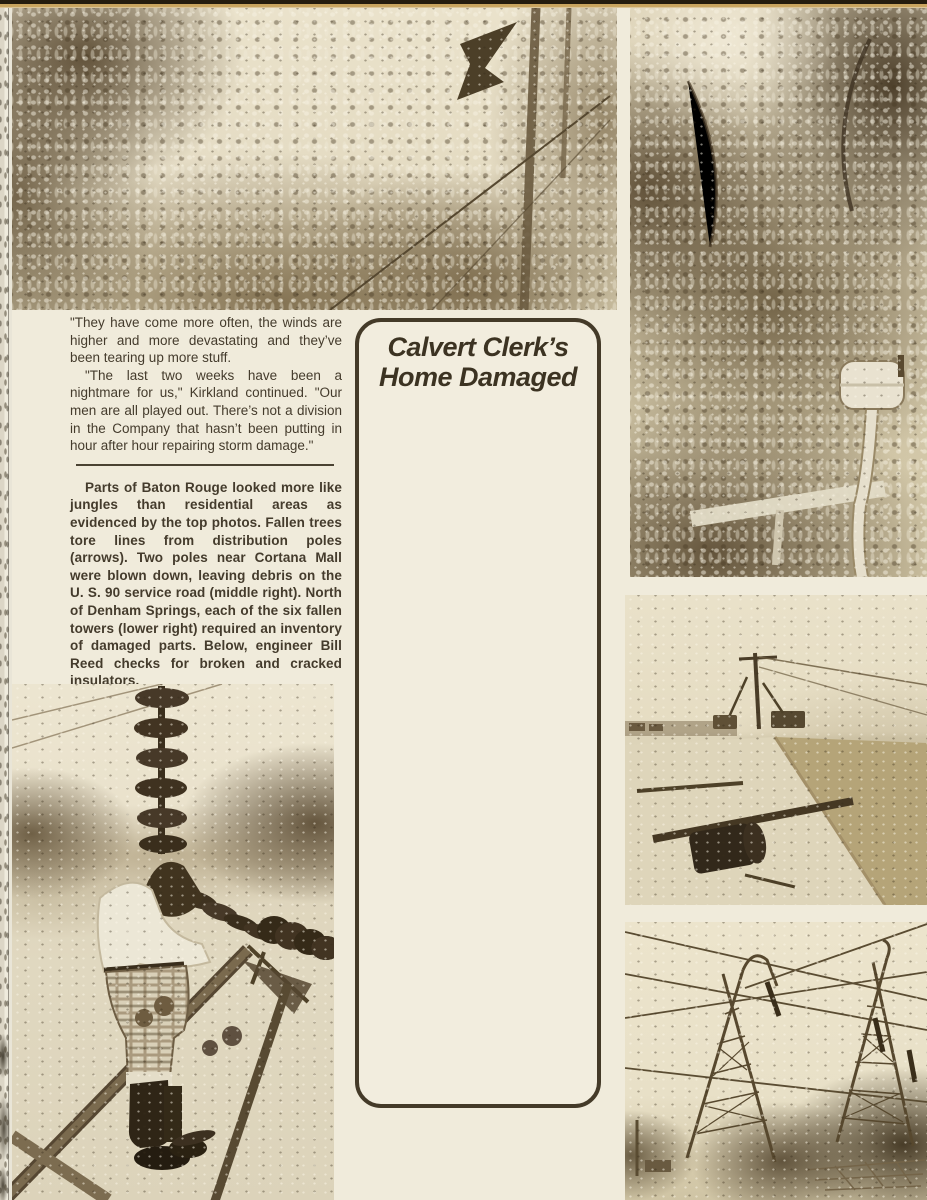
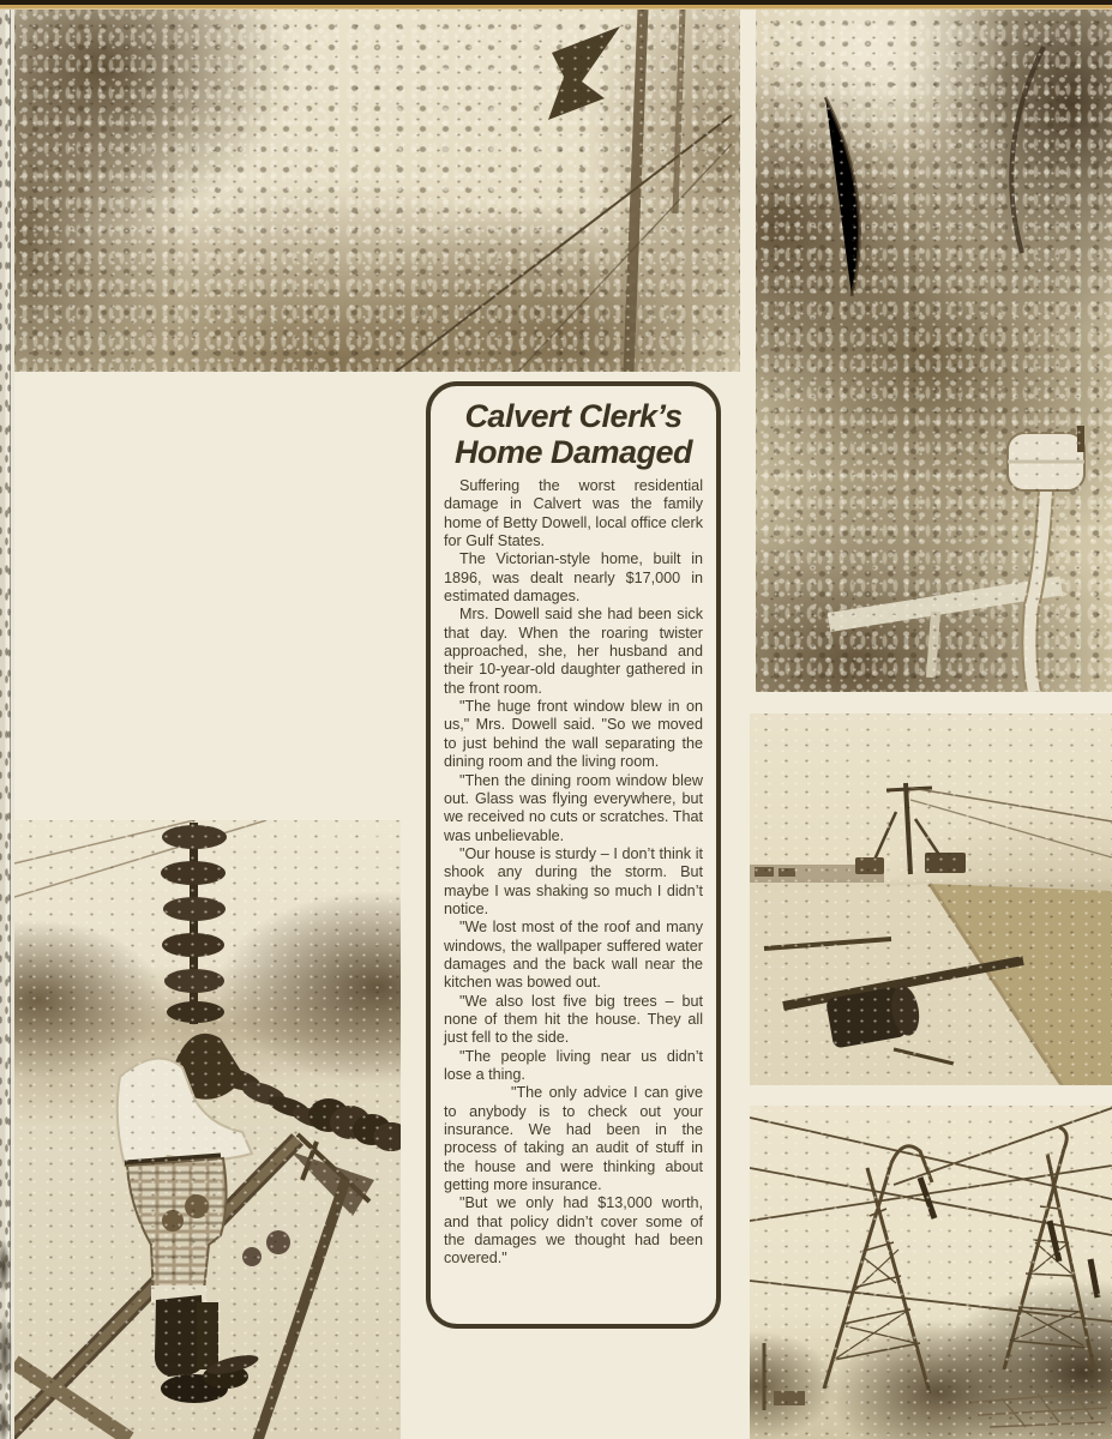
- "They have come more often, the winds are higher and more devastating and they’ve been tearing up more stuff.
- "The last two weeks have been a nightmare for us," Kirkland continued. "Our men are all played out. There’s not a division in the Company that hasn’t been putting in hour after hour repairing storm damage."
- Parts of Baton Rouge looked more like jungles than residential areas as evidenced by the top photos. Fallen trees tore lines from distribution poles (arrows). Two poles near Cortana Mall were blown down, leaving debris on the U. S. 90 service road (middle right). North of Denham Springs, each of the six fallen towers (lower right) required an inventory of damaged parts. Below, engineer Bill Reed checks for broken and cracked insulators.
  Calvert Clerk’s
  Home Damaged
+ Suffering the worst residential damage in Calvert was the family home of Betty Dowell, local office clerk for Gulf States.
+ The Victorian-style home, built in 1896, was dealt nearly $17,000 in estimated damages.
+ Mrs. Dowell said she had been sick that day. When the roaring twister approached, she, her husband and their 10-year-old daughter gathered in the front room.
+ "The huge front window blew in on us," Mrs. Dowell said. "So we moved to just behind the wall separating the dining room and the living room.
+ "Then the dining room window blew out. Glass was flying everywhere, but we received no cuts or scratches. That was unbelievable.
+ "Our house is sturdy – I don’t think it shook any during the storm. But maybe I was shaking so much I didn’t notice.
+ "We lost most of the roof and many windows, the wallpaper suffered water damages and the back wall near the kitchen was bowed out.
+ "We also lost five big trees – but none of them hit the house. They all just fell to the side.
+ "The people living near us didn’t lose a thing.
+ "The only advice I can give to anybody is to check out your insurance. We had been in the process of taking an audit of stuff in the house and were thinking about getting more insurance.
+ "But we only had $13,000 worth, and that policy didn’t cover some of the damages we thought had been covered."
